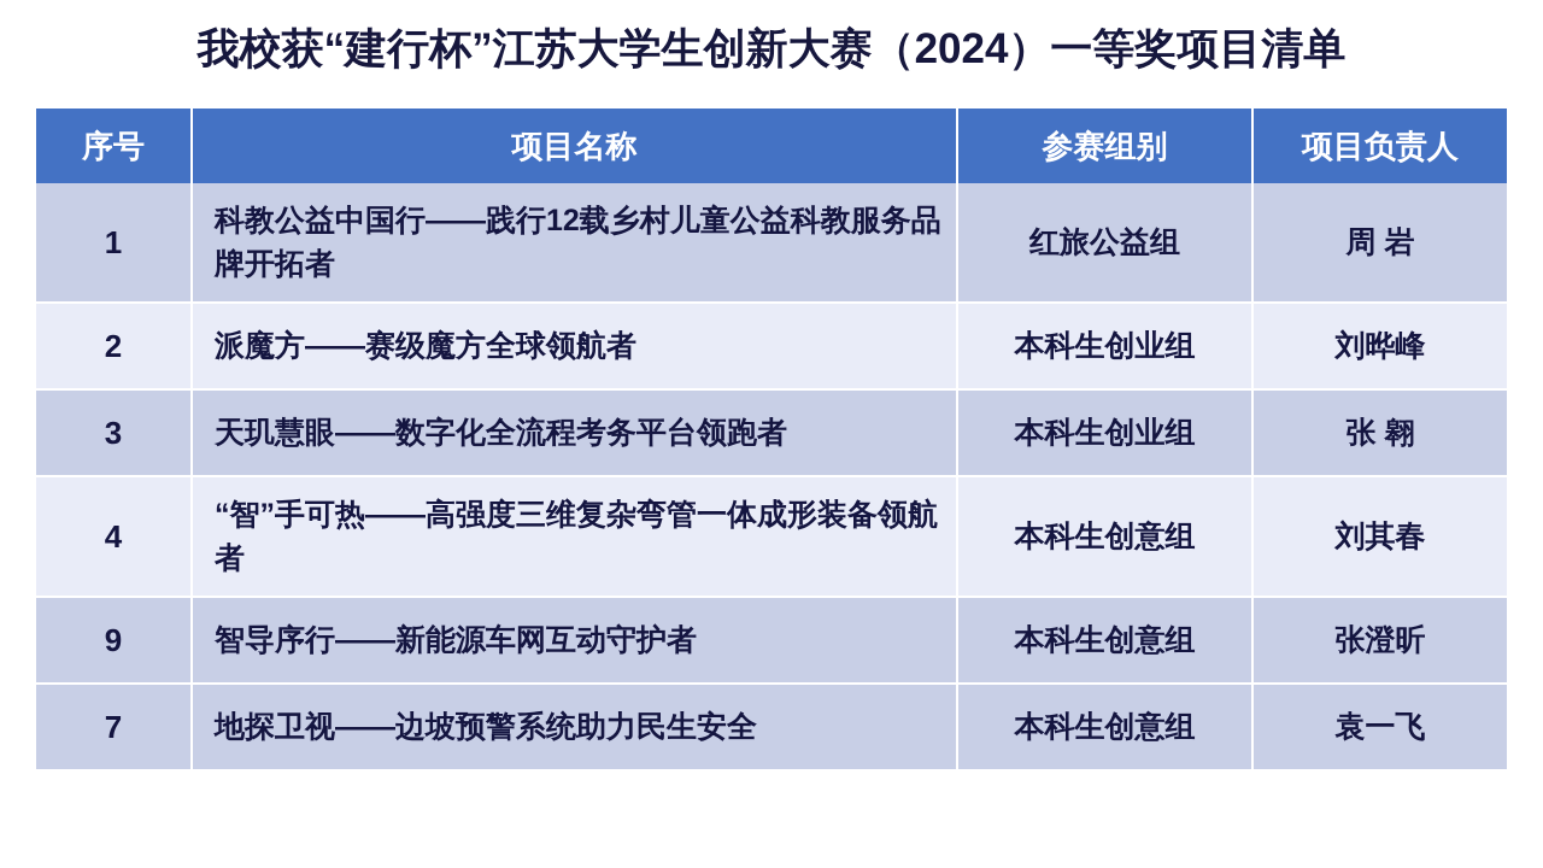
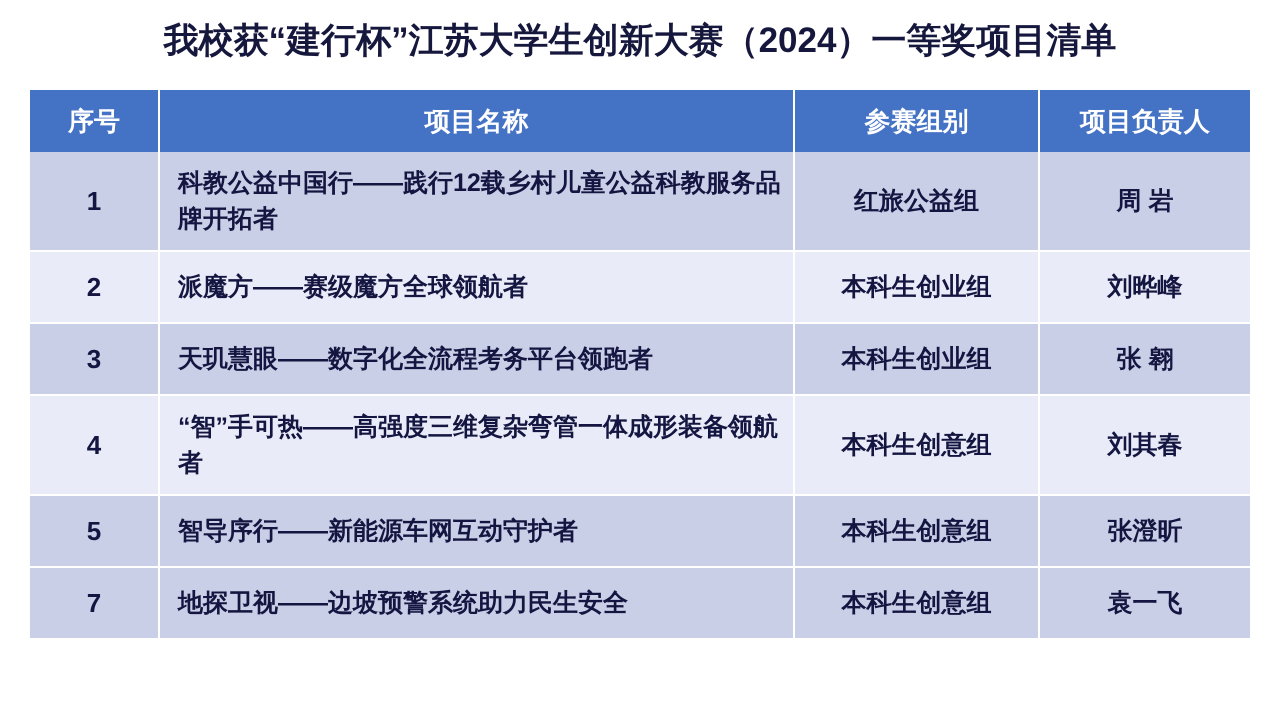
  我校获“建行杯”江苏大学生创新大赛（2024）一等奖项目清单
  序号	项目名称	参赛组别	项目负责人
  1	科教公益中国行——践行12载乡村儿童公益科教服务品牌开拓者	红旅公益组	周 岩
  2	派魔方——赛级魔方全球领航者	本科生创业组	刘晔峰
  3	天玑慧眼——数字化全流程考务平台领跑者	本科生创业组	张 翱
  4	“智”手可热——高强度三维复杂弯管一体成形装备领航者	本科生创意组	刘其春
- 9	智导序行——新能源车网互动守护者	本科生创意组	张澄昕
+ 5	智导序行——新能源车网互动守护者	本科生创意组	张澄昕
  7	地探卫视——边坡预警系统助力民生安全	本科生创意组	袁一飞
